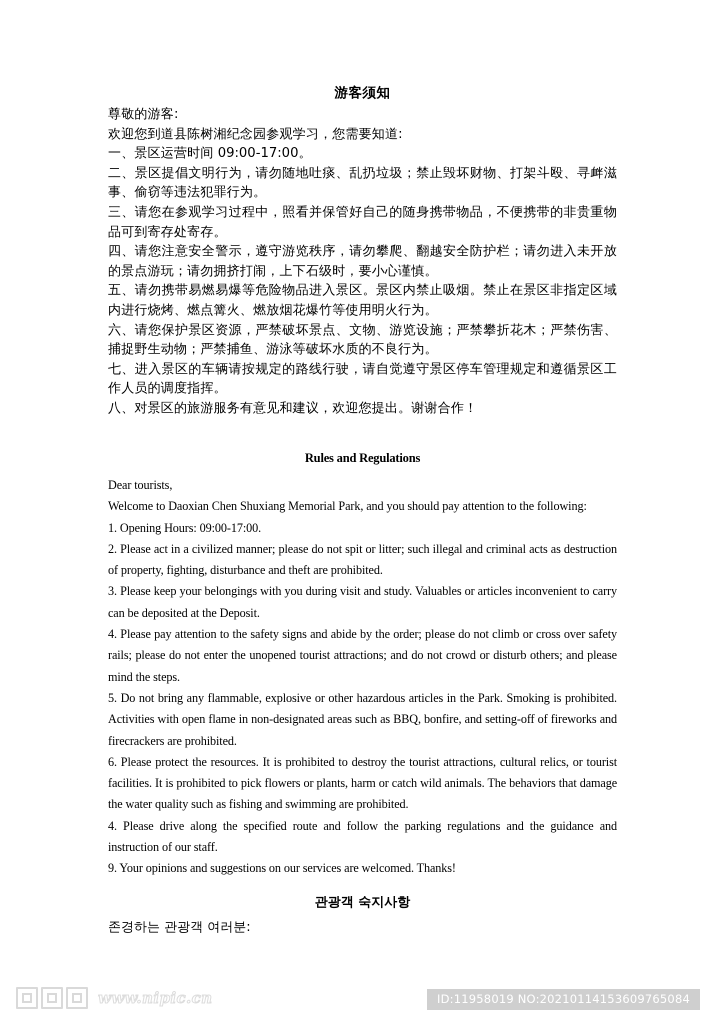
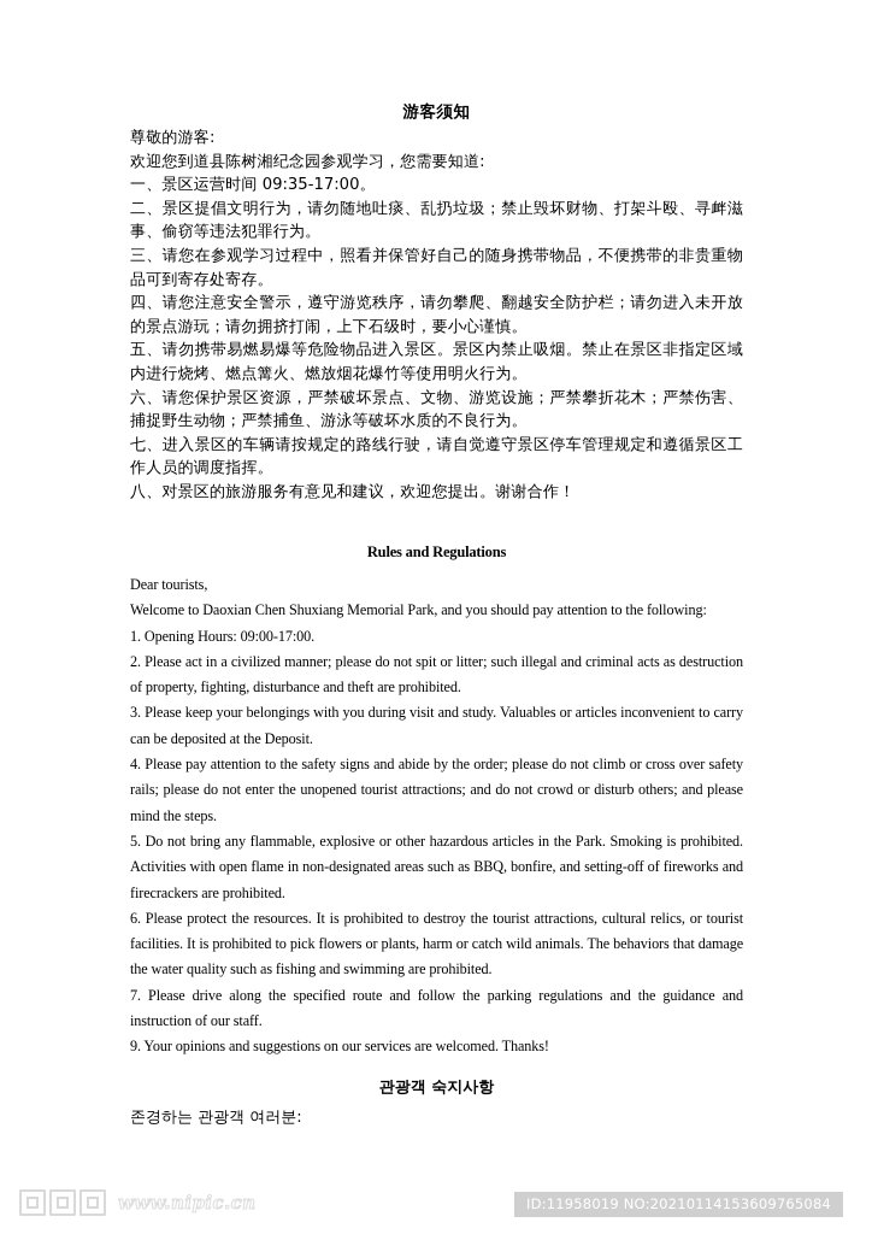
  游客须知
  尊敬的游客:
  欢迎您到道县陈树湘纪念园参观学习，您需要知道:
- 一、景区运营时间 09:00-17:00。
+ 一、景区运营时间 09:35-17:00。
  二、景区提倡文明行为，请勿随地吐痰、乱扔垃圾；禁止毁坏财物、打架斗殴、寻衅滋事、偷窃等违法犯罪行为。
  三、请您在参观学习过程中，照看并保管好自己的随身携带物品，不便携带的非贵重物品可到寄存处寄存。
  四、请您注意安全警示，遵守游览秩序，请勿攀爬、翻越安全防护栏；请勿进入未开放的景点游玩；请勿拥挤打闹，上下石级时，要小心谨慎。
  五、请勿携带易燃易爆等危险物品进入景区。景区内禁止吸烟。禁止在景区非指定区域内进行烧烤、燃点篝火、燃放烟花爆竹等使用明火行为。
  六、请您保护景区资源，严禁破坏景点、文物、游览设施；严禁攀折花木；严禁伤害、捕捉野生动物；严禁捕鱼、游泳等破坏水质的不良行为。
  七、进入景区的车辆请按规定的路线行驶，请自觉遵守景区停车管理规定和遵循景区工作人员的调度指挥。
  八、对景区的旅游服务有意见和建议，欢迎您提出。谢谢合作！
  Rules and Regulations
  Dear tourists,
  Welcome to Daoxian Chen Shuxiang Memorial Park, and you should pay attention to the following:
  1. Opening Hours: 09:00-17:00.
  2. Please act in a civilized manner; please do not spit or litter; such illegal and criminal acts as destruction of property, fighting, disturbance and theft are prohibited.
  3. Please keep your belongings with you during visit and study. Valuables or articles inconvenient to carry can be deposited at the Deposit.
  4. Please pay attention to the safety signs and abide by the order; please do not climb or cross over safety rails; please do not enter the unopened tourist attractions; and do not crowd or disturb others; and please mind the steps.
  5. Do not bring any flammable, explosive or other hazardous articles in the Park. Smoking is prohibited. Activities with open flame in non-designated areas such as BBQ, bonfire, and setting-off of fireworks and firecrackers are prohibited.
  6. Please protect the resources. It is prohibited to destroy the tourist attractions, cultural relics, or tourist facilities. It is prohibited to pick flowers or plants, harm or catch wild animals. The behaviors that damage the water quality such as fishing and swimming are prohibited.
- 4. Please drive along the specified route and follow the parking regulations and the guidance and instruction of our staff.
+ 7. Please drive along the specified route and follow the parking regulations and the guidance and instruction of our staff.
  9. Your opinions and suggestions on our services are welcomed. Thanks!
  관광객 숙지사항
  존경하는 관광객 여러분:
  www.nipic.cn
  ID:11958019 NO:20210114153609765084
